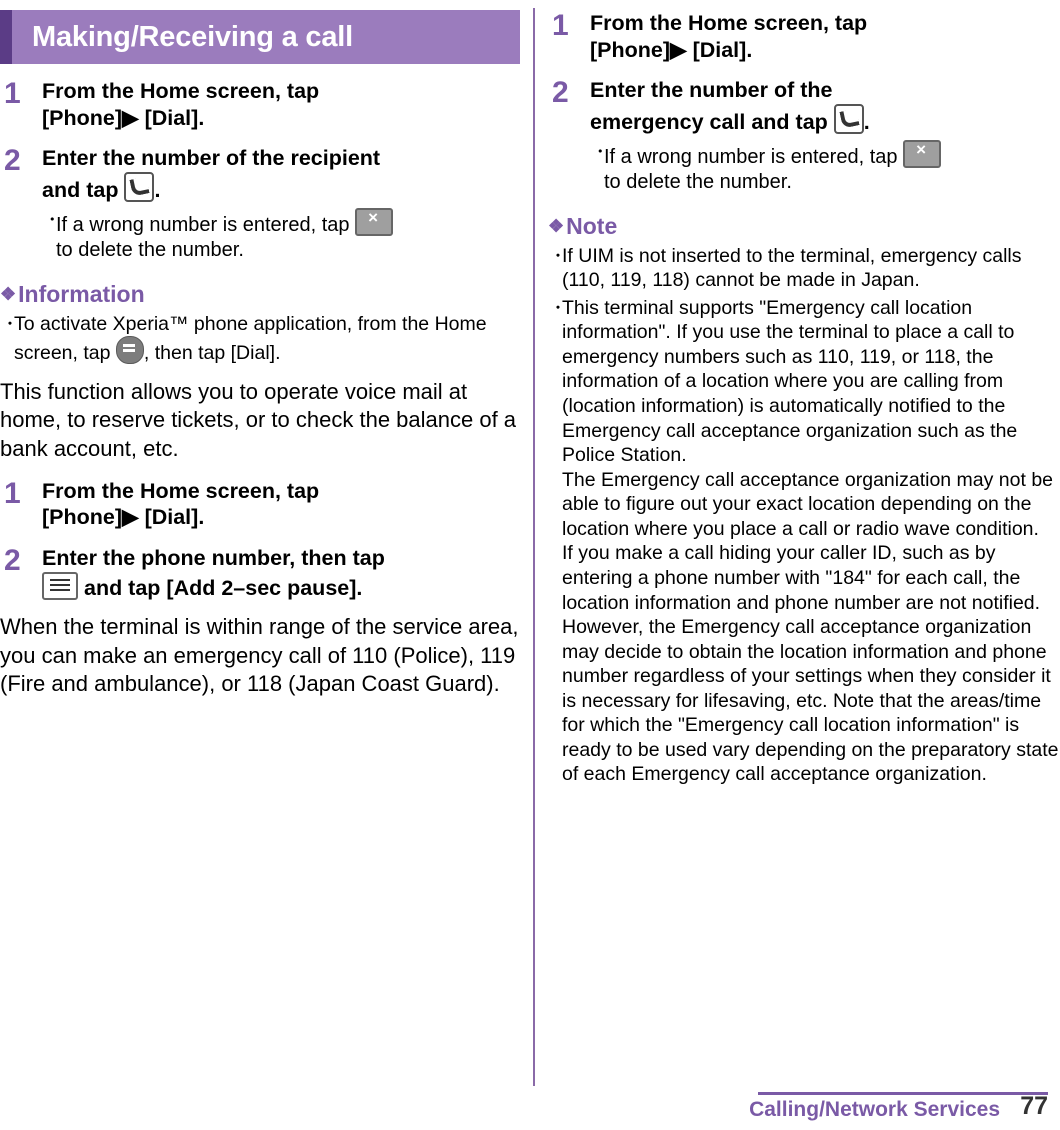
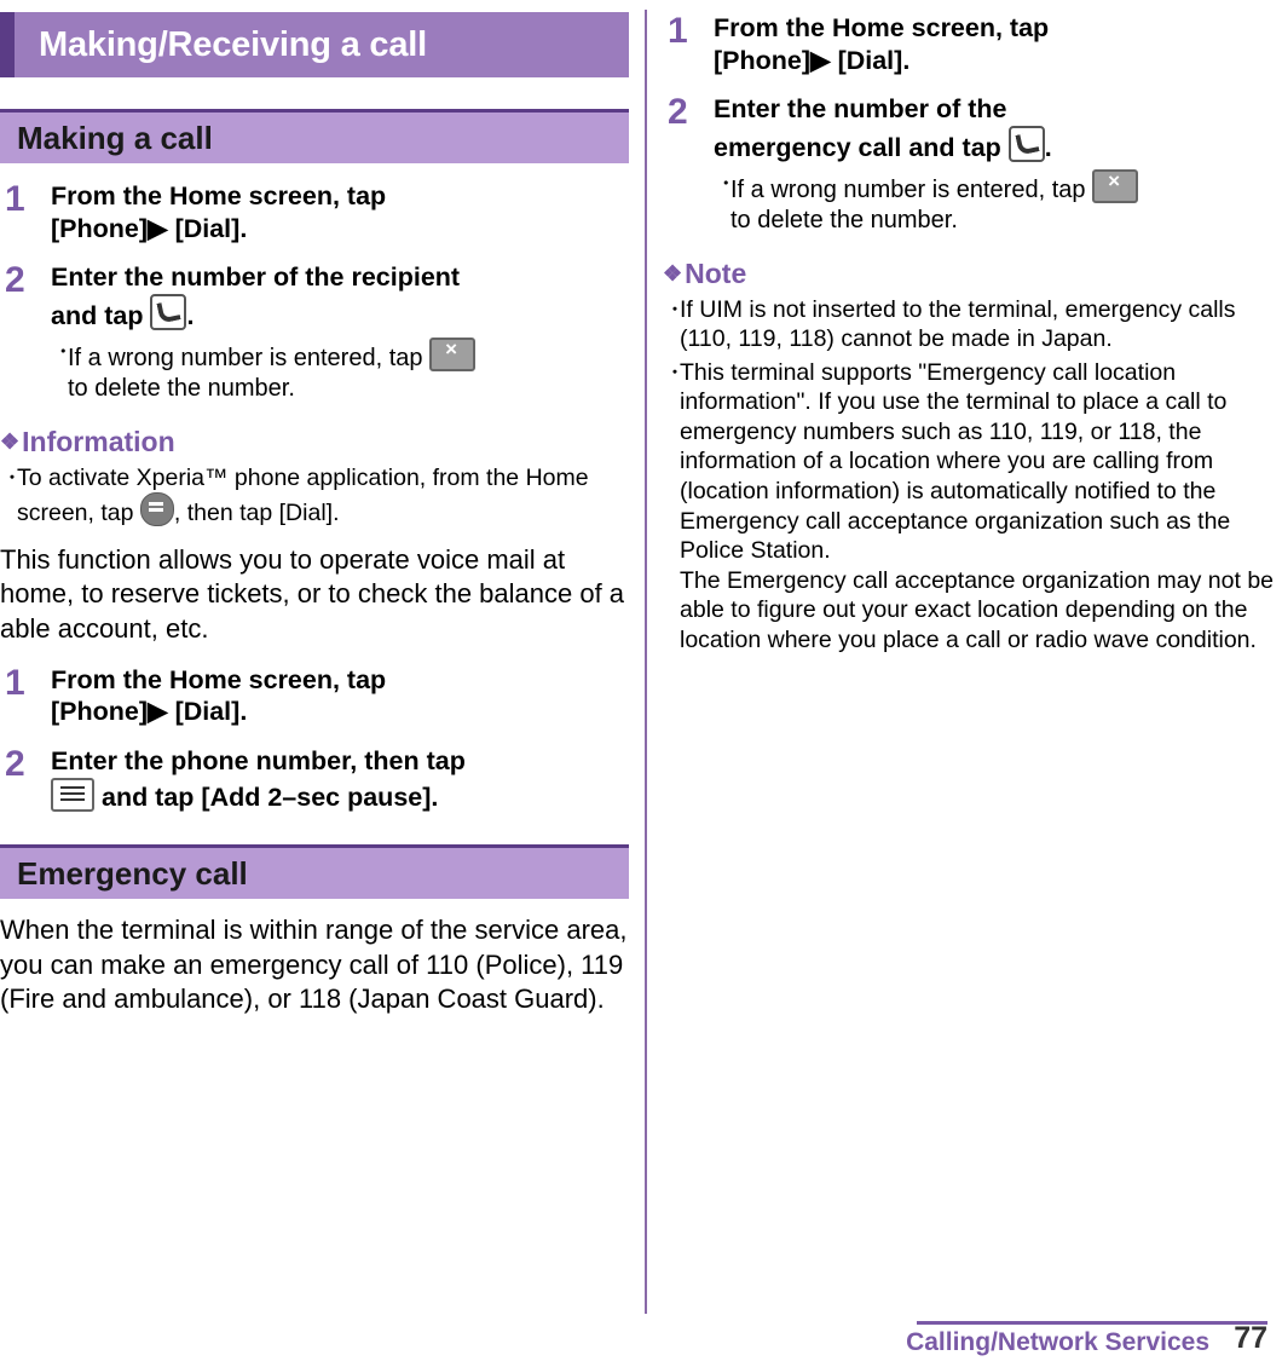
  Making/Receiving a call
+ Making a call
  1
  From the Home screen, tap
  [Phone]▶ [Dial].
  2
  Enter the number of the recipient
  and tap .
  ・
  If a wrong number is entered, tap
  to delete the number.
  ❖
  Information
  ・
  To activate Xperia™ phone application, from the Home screen, tap , then tap [Dial].
- This function allows you to operate voice mail at home, to reserve tickets, or to check the balance of a bank account, etc.
+ This function allows you to operate voice mail at home, to reserve tickets, or to check the balance of a able account, etc.
  1
  From the Home screen, tap
  [Phone]▶ [Dial].
  2
  Enter the phone number, then tap
  and tap [Add 2–sec pause].
+ Emergency call
  When the terminal is within range of the service area, you can make an emergency call of 110 (Police), 119 (Fire and ambulance), or 118 (Japan Coast Guard).
  1
  From the Home screen, tap
  [Phone]▶ [Dial].
  2
  Enter the number of the
  emergency call and tap .
  ・
  If a wrong number is entered, tap
  to delete the number.
  ❖
  Note
  ・
  If UIM is not inserted to the terminal, emergency calls (110, 119, 118) cannot be made in Japan.
  ・
  This terminal supports "Emergency call location information". If you use the terminal to place a call to emergency numbers such as 110, 119, or 118, the information of a location where you are calling from (location information) is automatically notified to the Emergency call acceptance organization such as the Police Station.
  The Emergency call acceptance organization may not be able to figure out your exact location depending on the location where you place a call or radio wave condition.
- If you make a call hiding your caller ID, such as by entering a phone number with "184" for each call, the location information and phone number are not notified. However, the Emergency call acceptance organization may decide to obtain the location information and phone number regardless of your settings when they consider it is necessary for lifesaving, etc. Note that the areas/time for which the "Emergency call location information" is ready to be used vary depending on the preparatory state of each Emergency call acceptance organization.
  Calling/Network Services
  77
